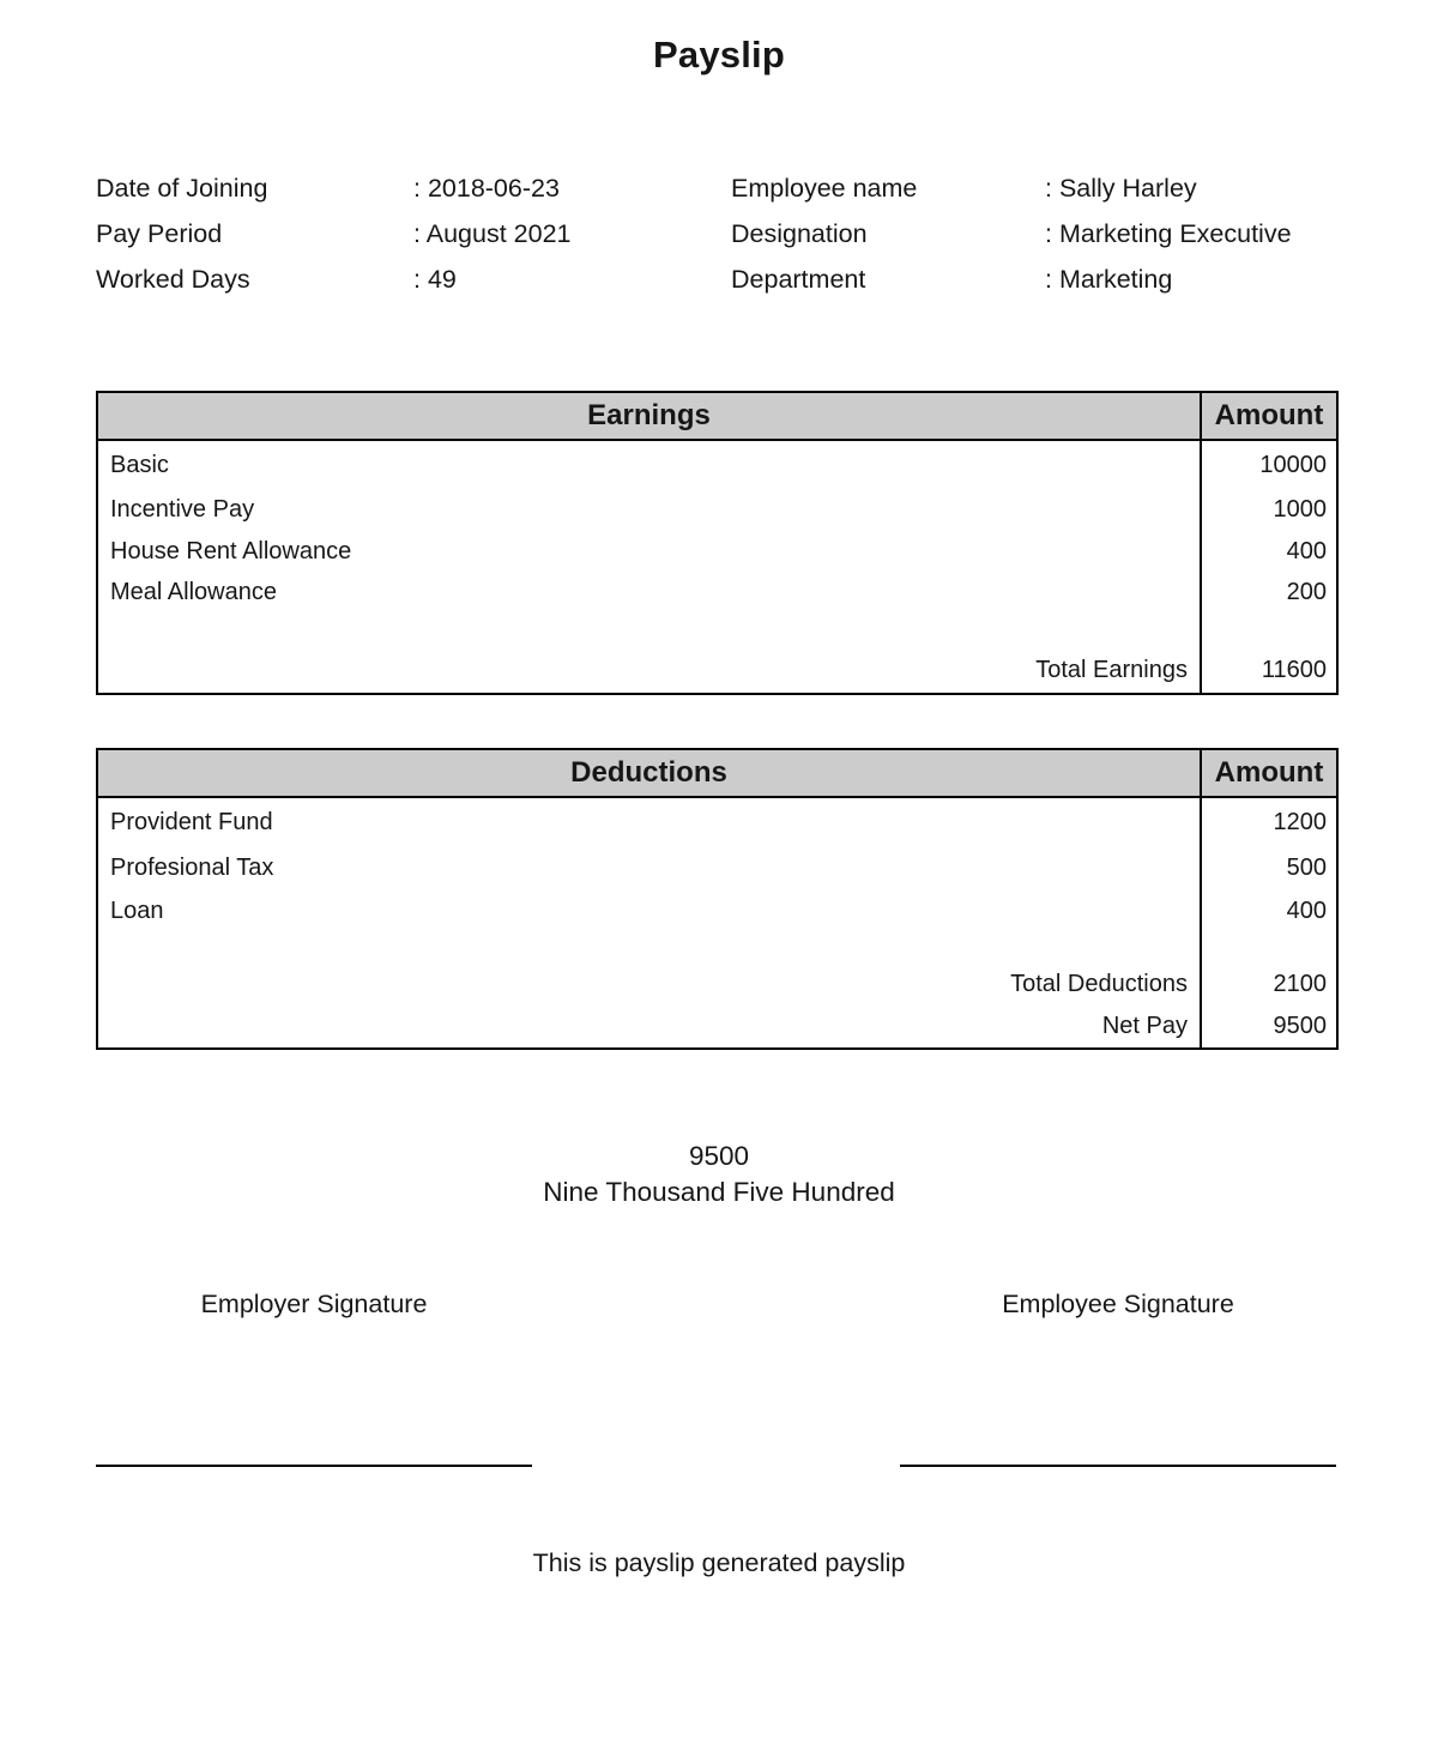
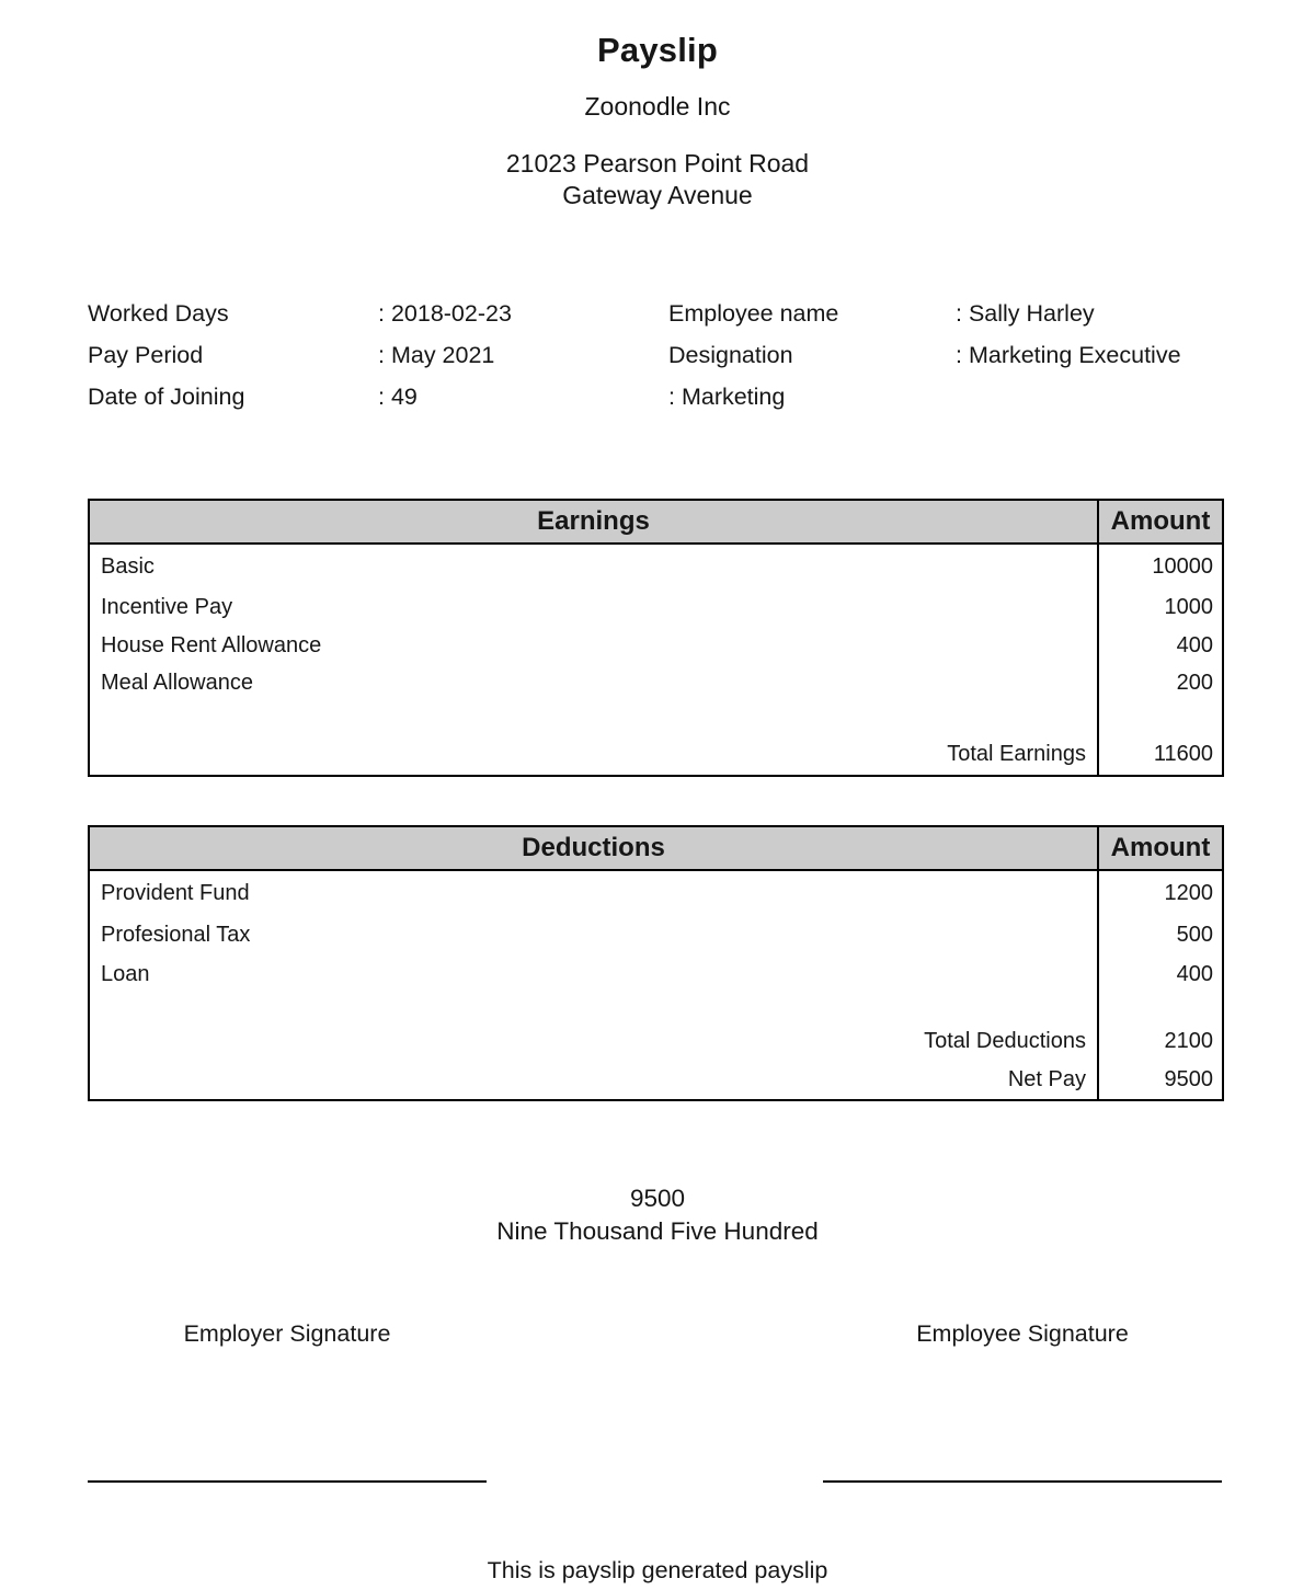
  Payslip
+ Zoonodle Inc
+ 21023 Pearson Point Road
+ Gateway Avenue
- Date of Joining
+ Worked Days
- : 2018-06-23
+ : 2018-02-23
  Employee name
  : Sally Harley
  Pay Period
- : August 2021
+ : May 2021
  Designation
  : Marketing Executive
- Worked Days
+ Date of Joining
  : 49
- Department
  : Marketing
  Earnings
  Amount
  Basic
  10000
  Incentive Pay
  1000
  House Rent Allowance
  400
  Meal Allowance
  200
  Total Earnings
  11600
  Deductions
  Amount
  Provident Fund
  1200
  Profesional Tax
  500
  Loan
  400
  Total Deductions
  2100
  Net Pay
  9500
  9500
  Nine Thousand Five Hundred
  Employer Signature
  Employee Signature
  This is payslip generated payslip
